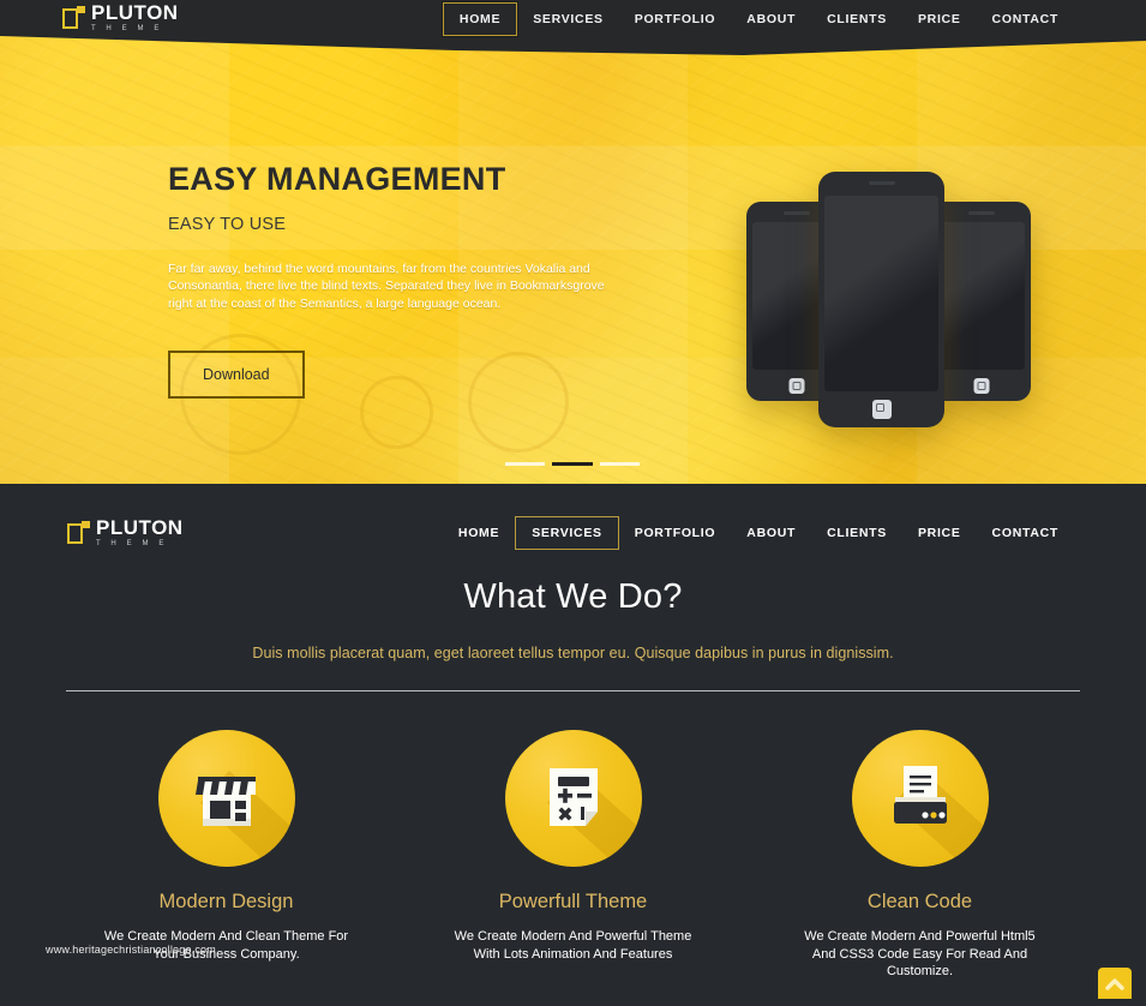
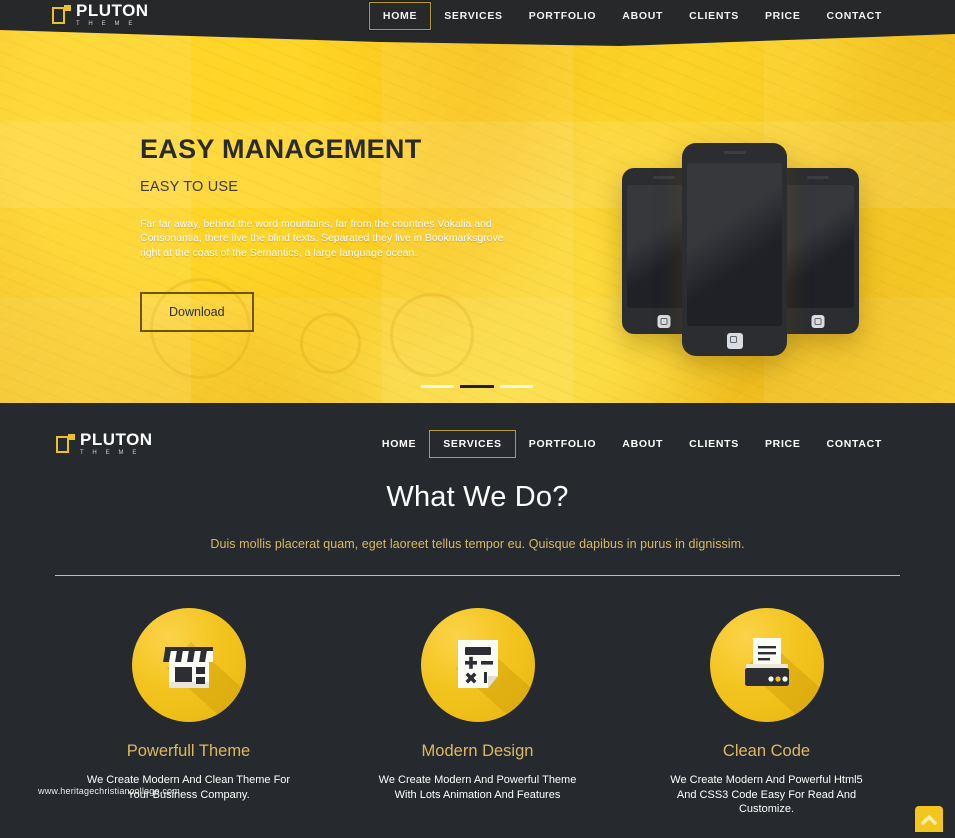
  EASY MANAGEMENT
  EASY TO USE
  Far far away, behind the word mountains, far from the countries Vokalia and Consonantia, there live the blind texts. Separated they live in Bookmarksgrove right at the coast of the Semantics, a large language ocean.
  Download
  PLUTON
  HOME
  SERVICES
  PORTFOLIO
  ABOUT
  CLIENTS
  PRICE
  CONTACT
  PLUTON
  HOME
  SERVICES
  PORTFOLIO
  ABOUT
  CLIENTS
  PRICE
  CONTACT
  What We Do?
  Duis mollis placerat quam, eget laoreet tellus tempor eu. Quisque dapibus in purus in dignissim.
- Modern Design
+ Powerfull Theme
  We Create Modern And Clean Theme For Your Business Company.
- Powerfull Theme
+ Modern Design
  We Create Modern And Powerful Theme With Lots Animation And Features
  Clean Code
  We Create Modern And Powerful Html5 And CSS3 Code Easy For Read And Customize.
  www.heritagechristiancollege.com
